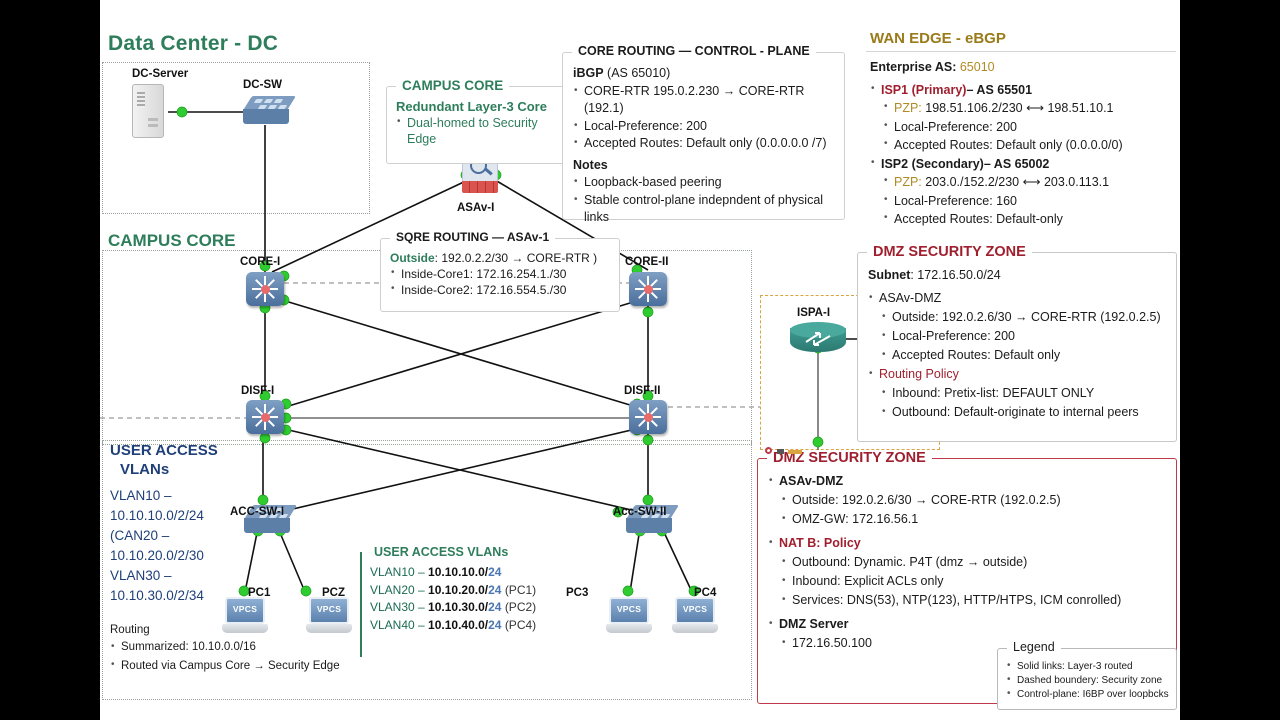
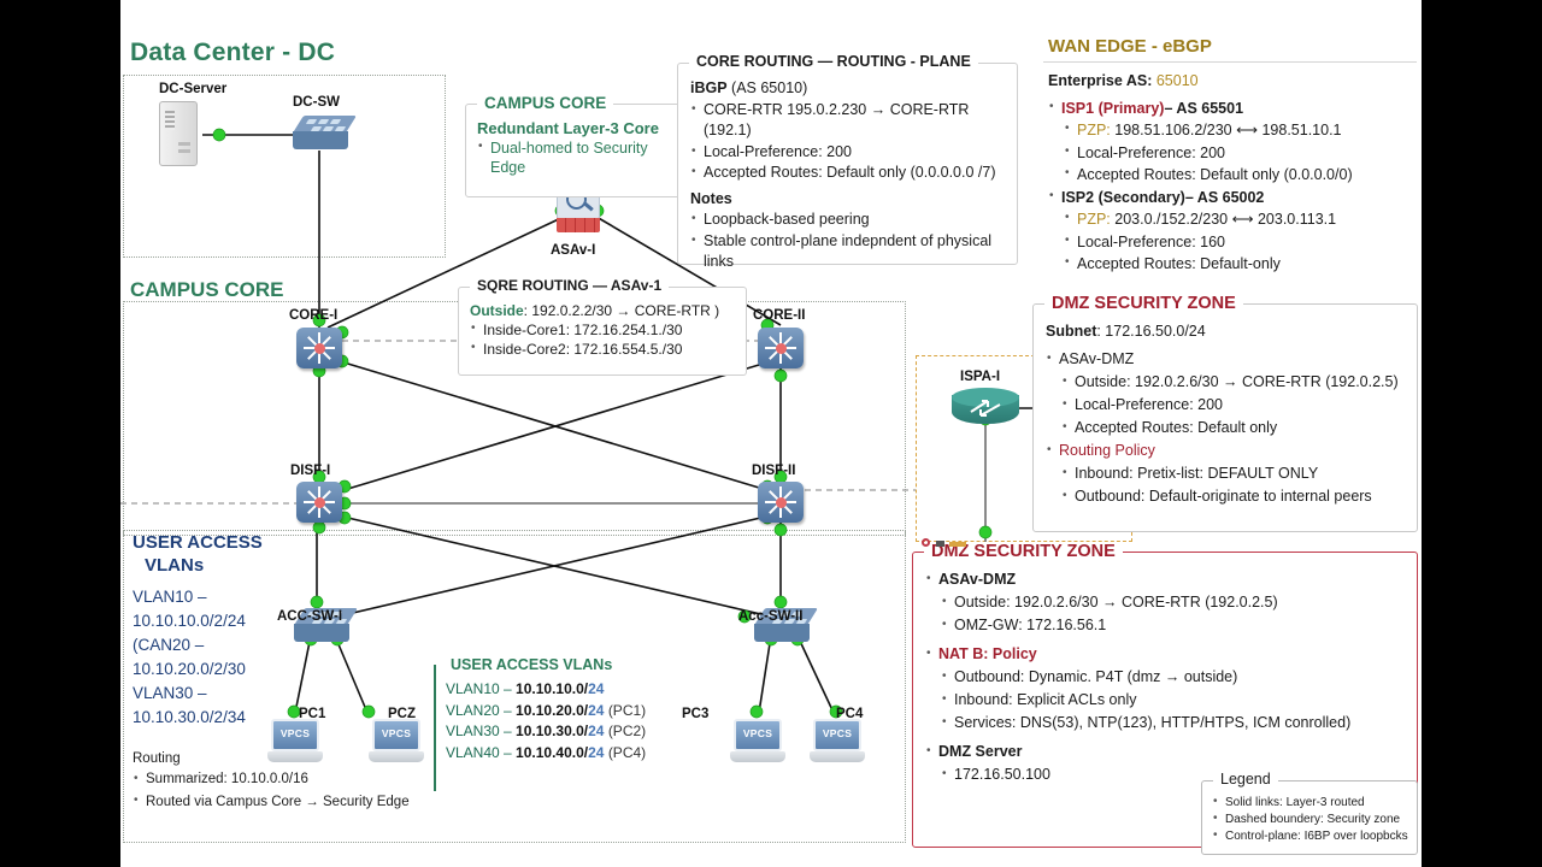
  Data Center - DC
  CAMPUS CORE
  DC-Server
  DC-SW
  ASAv-I
  CORE-I
  CORE-II
  DISF-I
  DISF-II
  ISPA-I
  ACC-SW-I
  Acc-SW-II
  VPCS
  PC1
  VPCS
  PCZ
  VPCS
  PC3
  VPCS
  PC4
  CAMPUS CORE
  Redundant Layer-3 Core
  Dual-homed to Security Edge
- CORE ROUTING — CONTROL - PLANE
+ CORE ROUTING — ROUTING - PLANE
  iBGP (AS 65010)
  CORE-RTR 195.0.2.230 → CORE-RTR (192.1)
  Local-Preference: 200
  Accepted Routes: Default only (0.0.0.0.0 /7)
  Notes
  Loopback-based peering
  Stable control-plane indepndent of physical links
  SQRE ROUTING — ASAv-1
  Outside: 192.0.2.2/30 → CORE-RTR )
  Inside-Core1: 172.16.254.1./30
  Inside-Core2: 172.16.554.5./30
  WAN EDGE - eBGP
  Enterprise AS: 65010
  ISP1 (Primary)– AS 65501
  PZP: 198.51.106.2/230 ⟷ 198.51.10.1
  Local-Preference: 200
  Accepted Routes: Default only (0.0.0.0/0)
  ISP2 (Secondary)– AS 65002
  PZP: 203.0./152.2/230 ⟷ 203.0.113.1
  Local-Preference: 160
  Accepted Routes: Default-only
  DMZ SECURITY ZONE
  Subnet: 172.16.50.0/24
  ASAv-DMZ
  Outside: 192.0.2.6/30 → CORE-RTR (192.0.2.5)
  Local-Preference: 200
  Accepted Routes: Default only
  Routing Policy
  Inbound: Pretix-list: DEFAULT ONLY
  Outbound: Default-originate to internal peers
  DMZ SECURITY ZONE
  ASAv-DMZ
  Outside: 192.0.2.6/30 → CORE-RTR (192.0.2.5)
  OMZ-GW: 172.16.56.1
  NAT B: Policy
  Outbound: Dynamic. P4T (dmz → outside)
  Inbound: Explicit ACLs only
  Services: DNS(53), NTP(123), HTTP/HTPS, ICM conrolled)
  DMZ Server
  172.16.50.100
  USER ACCESS
  VLANs
  VLAN10 –
  10.10.10.0/2/24
  (CAN20 –
  10.10.20.0/2/30
  VLAN30 –
  10.10.30.0/2/34
  Routing
  Summarized: 10.10.0.0/16
  Routed via Campus Core → Security Edge
  USER ACCESS VLANs
  VLAN10 – 10.10.10.0/24
  VLAN20 – 10.10.20.0/24 (PC1)
  VLAN30 – 10.10.30.0/24 (PC2)
  VLAN40 – 10.10.40.0/24 (PC4)
  Legend
  Solid links: Layer-3 routed
  Dashed boundery: Security zone
  Control-plane: I6BP over loopbcks
